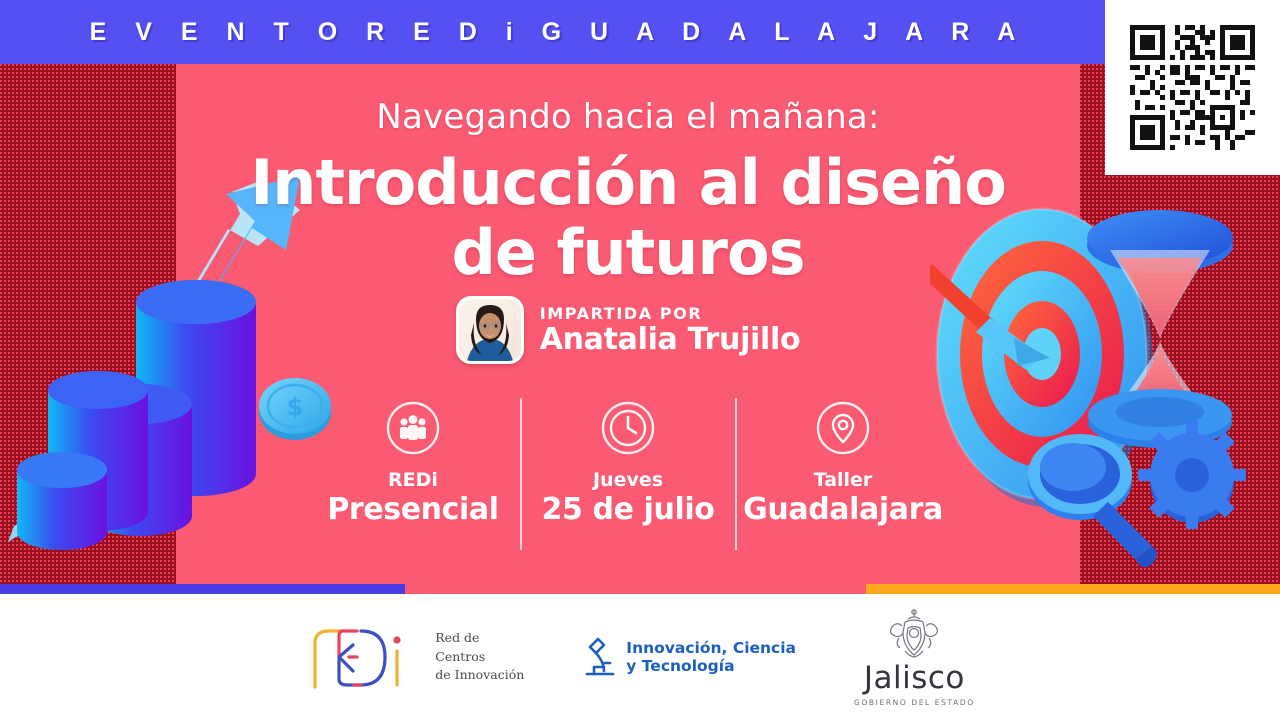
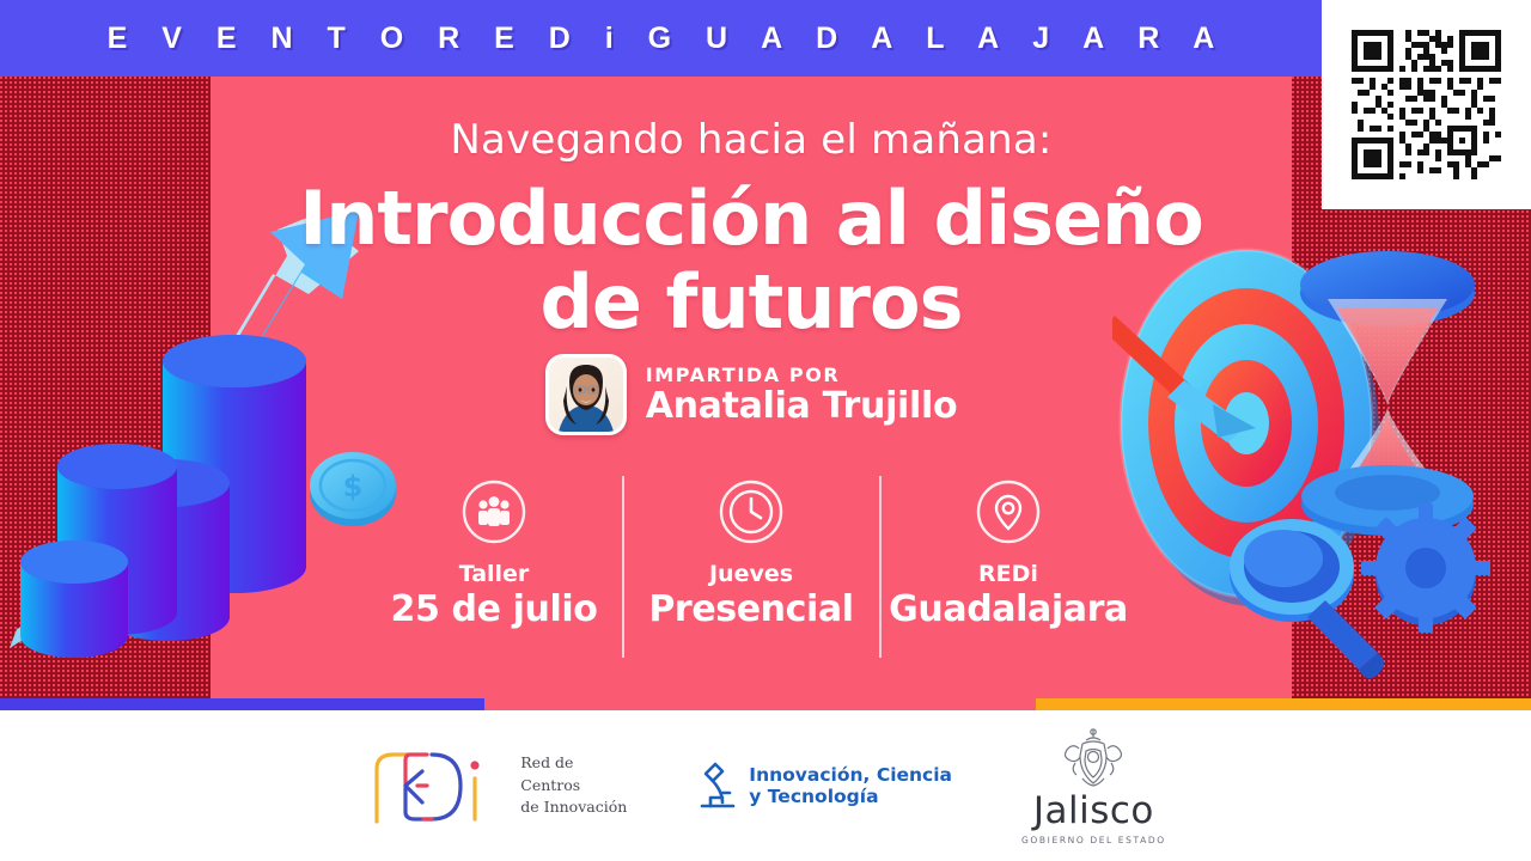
  $
  Navegando hacia el mañana:
  Introducción al diseño
  de futuros
  IMPARTIDA POR
  Anatalia Trujillo
- REDi
+ Taller
- Presencial
+ 25 de julio
  Jueves
- 25 de julio
+ Presencial
- Taller
+ REDi
  Guadalajara
  E V E N T O R E D i G U A D A L A J A R A
  Red de
  Centros
  de Innovación
  Innovación, Ciencia
  y Tecnología
  Jalisco
  GOBIERNO DEL ESTADO
